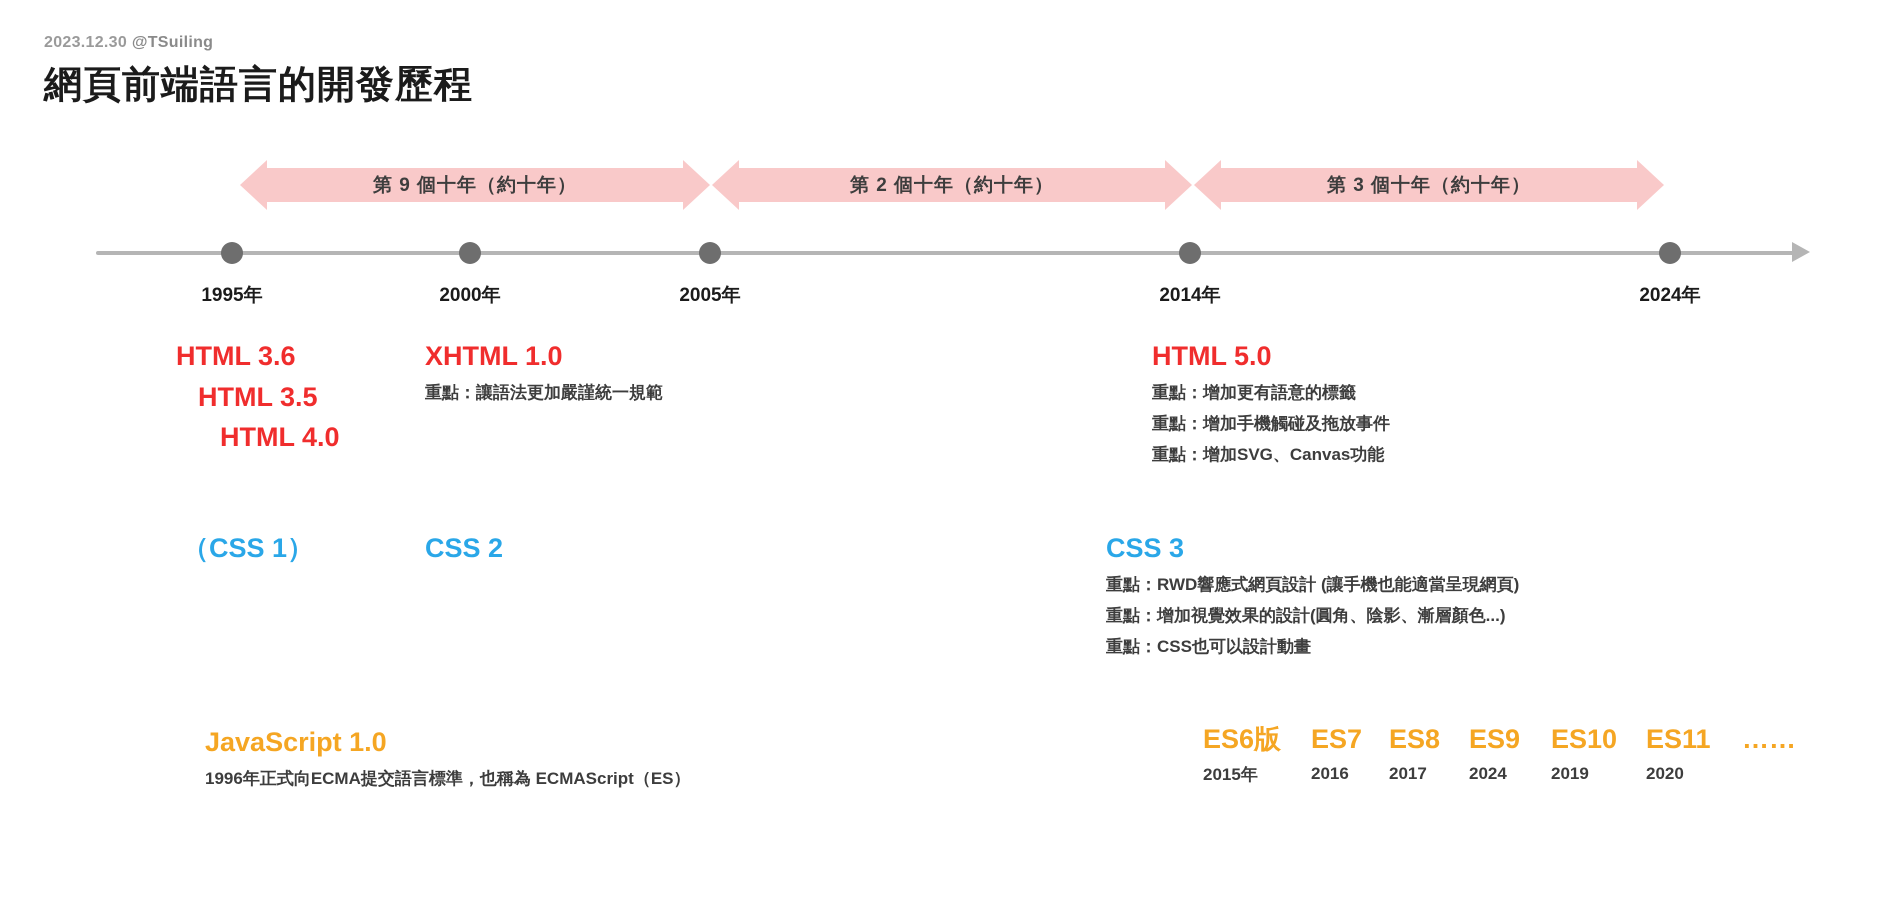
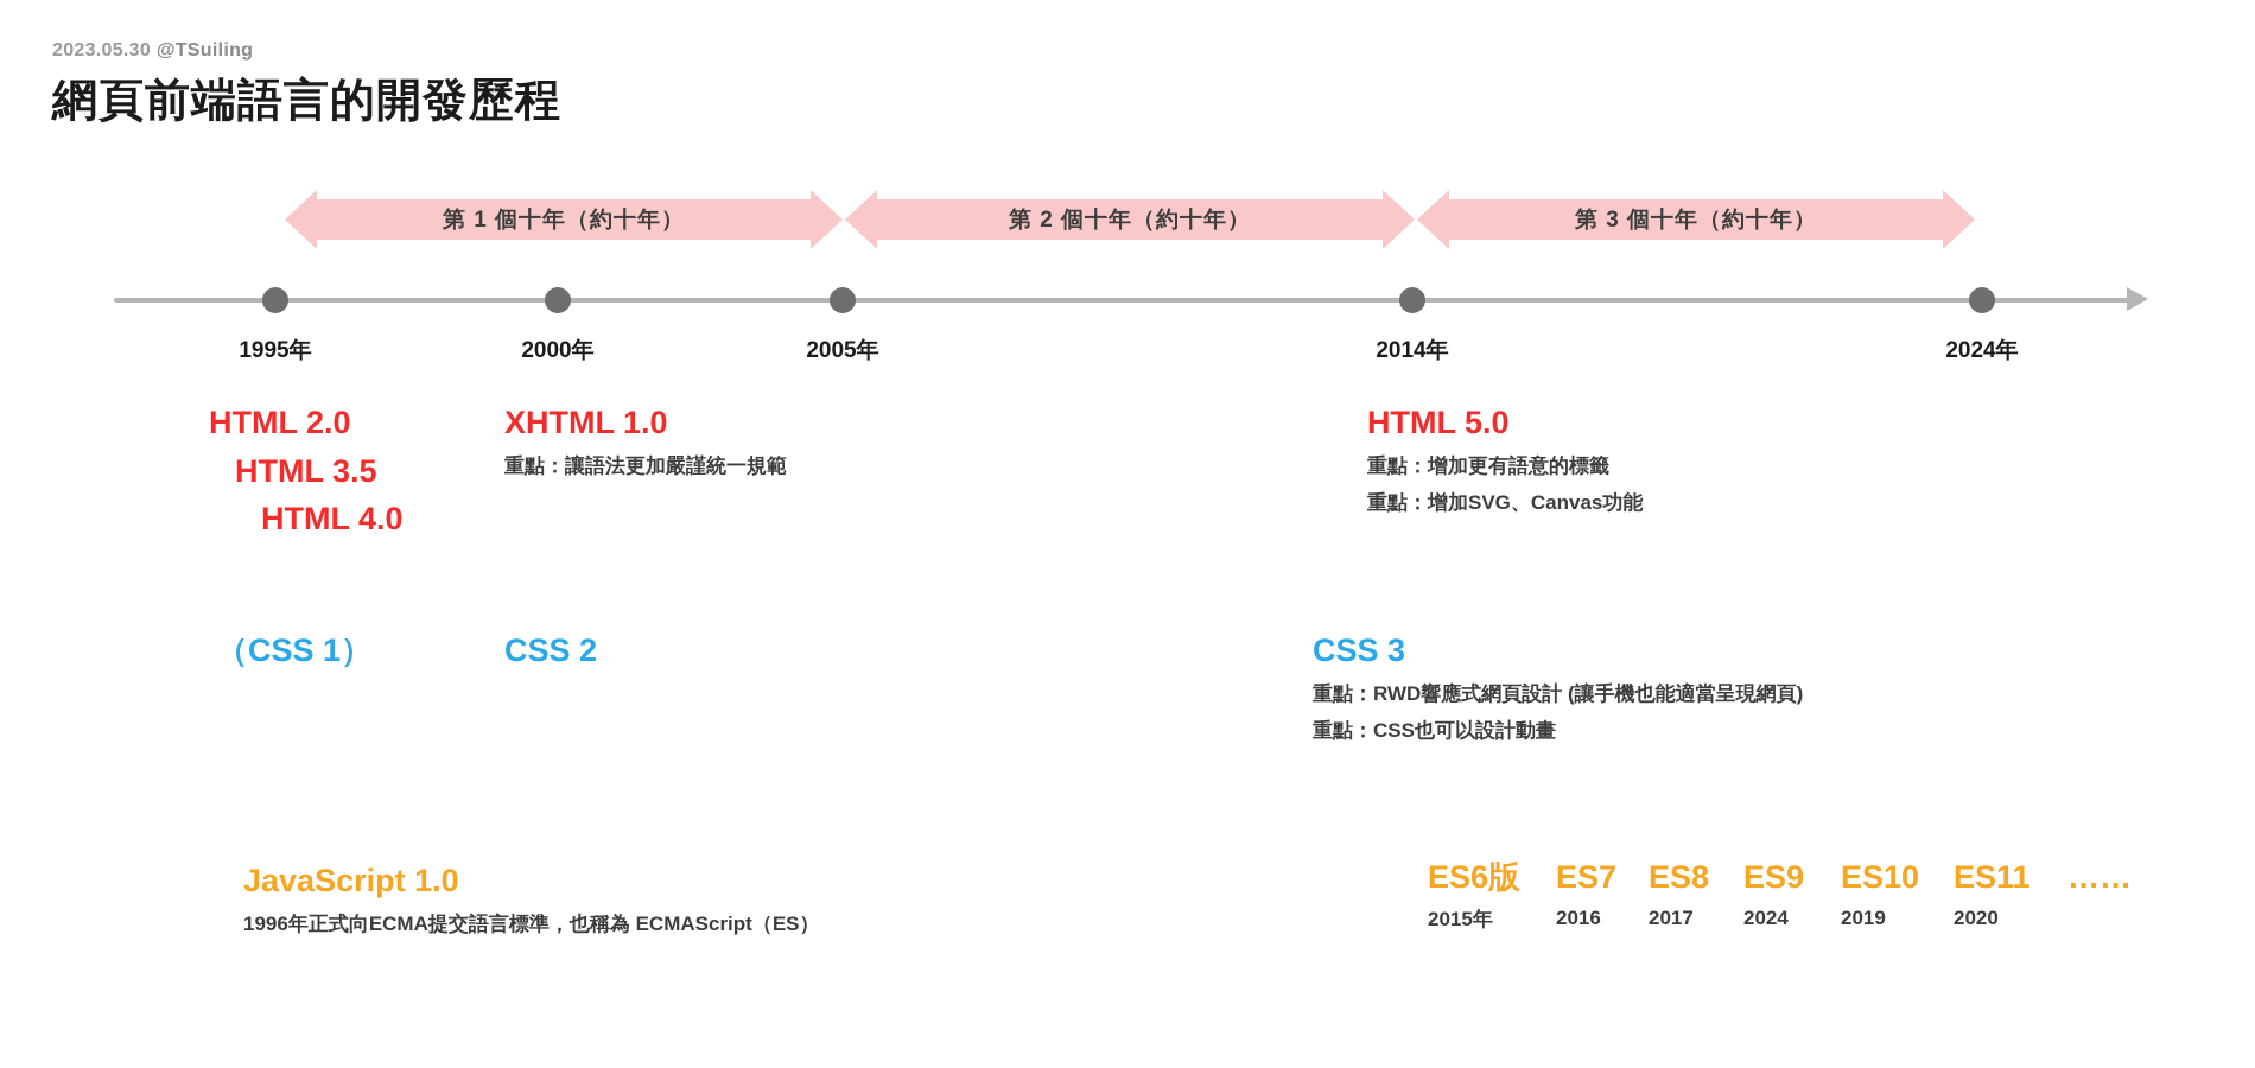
- 2023.12.30 @TSuiling
+ 2023.05.30 @TSuiling
  網頁前端語言的開發歷程
- 第 9 個十年（約十年）
+ 第 1 個十年（約十年）
  第 2 個十年（約十年）
  第 3 個十年（約十年）
  1995年
  2000年
  2005年
  2014年
  2024年
- HTML 3.6
+ HTML 2.0
  HTML 3.5
  HTML 4.0
  XHTML 1.0
  重點：讓語法更加嚴謹統一規範
  HTML 5.0
  重點：增加更有語意的標籤
- 重點：增加手機觸碰及拖放事件
  重點：增加SVG、Canvas功能
  （CSS 1）
  CSS 2
  CSS 3
  重點：RWD響應式網頁設計 (讓手機也能適當呈現網頁)
- 重點：增加視覺效果的設計(圓角、陰影、漸層顏色...)
  重點：CSS也可以設計動畫
  JavaScript 1.0
  1996年正式向ECMA提交語言標準，也稱為 ECMAScript（ES）
  ES6版
  ES7
  ES8
  ES9
  ES10
  ES11
  ……
  2015年
  2016
  2017
  2024
  2019
  2020
